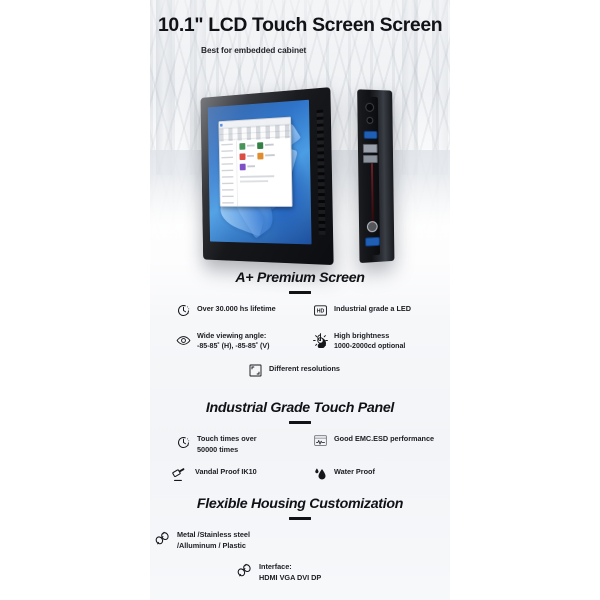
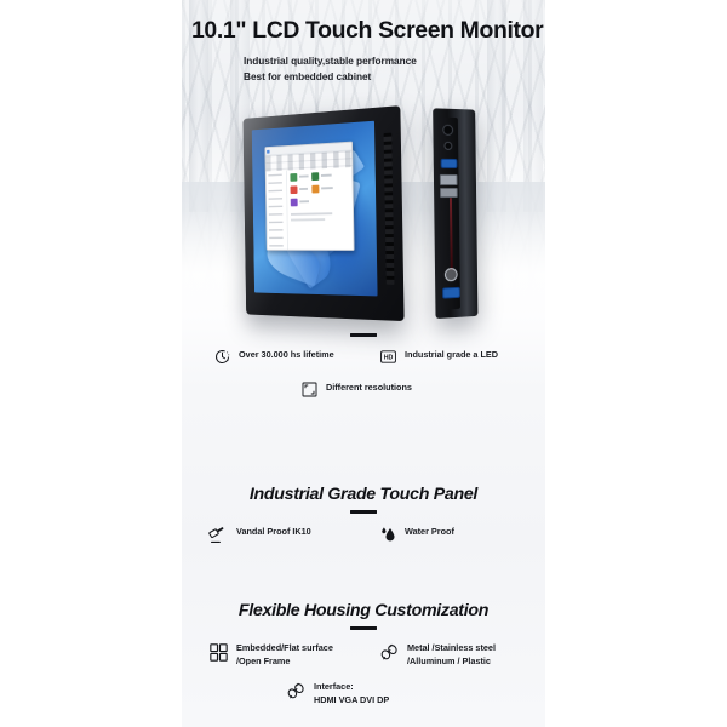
- 10.1" LCD Touch Screen Screen
+ 10.1" LCD Touch Screen Monitor
+ Industrial quality,stable performance
  Best for embedded cabinet
- A+ Premium Screen
  Over 30.000 hs lifetime
  Industrial grade a LED
- Wide viewing angle:
- -85-85˚ (H), -85-85˚ (V)
- High brightness
- 1000-2000cd optional
  Different resolutions
  Industrial Grade Touch Panel
- Touch times over
- 50000 times
- Good EMC.ESD performance
  Vandal Proof IK10
  Water Proof
  Flexible Housing Customization
+ Embedded/Flat surface
+ /Open Frame
  Metal /Stainless steel
  /Alluminum / Plastic
  Interface:
  HDMI VGA DVI DP
